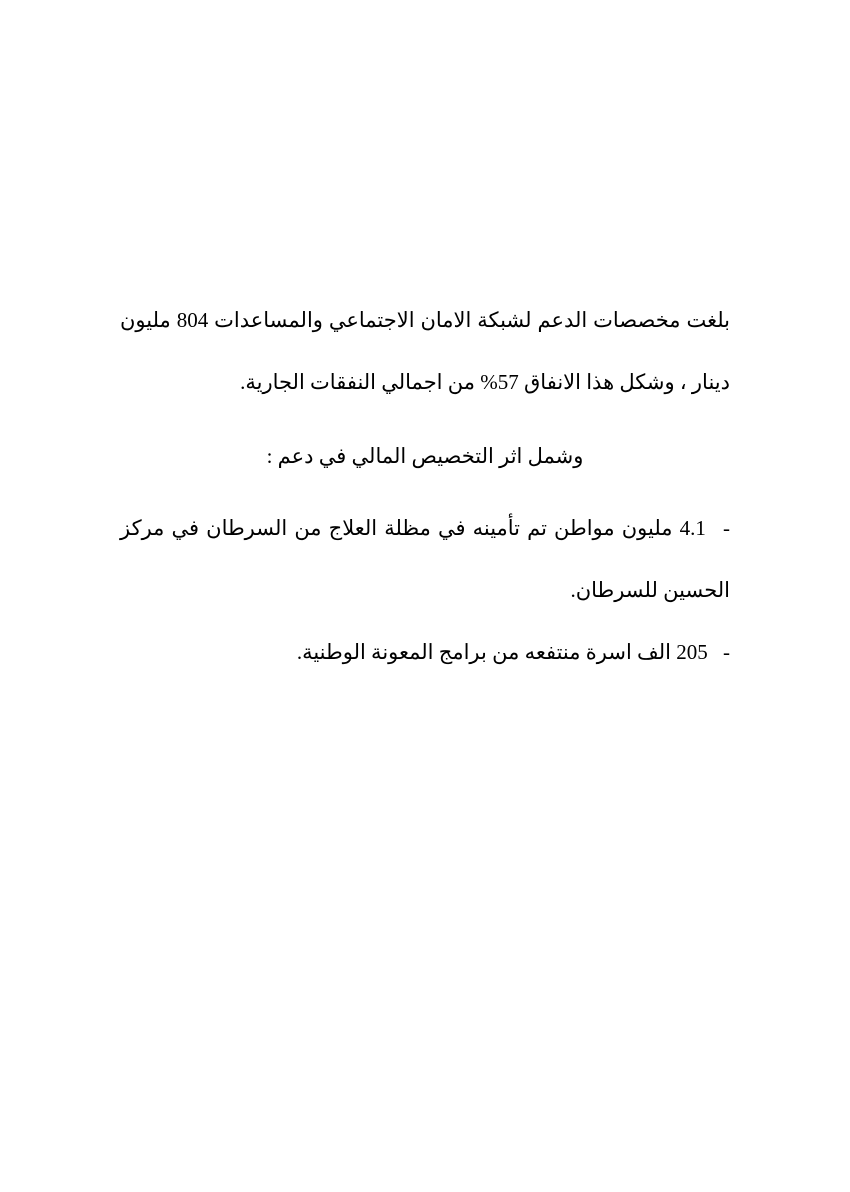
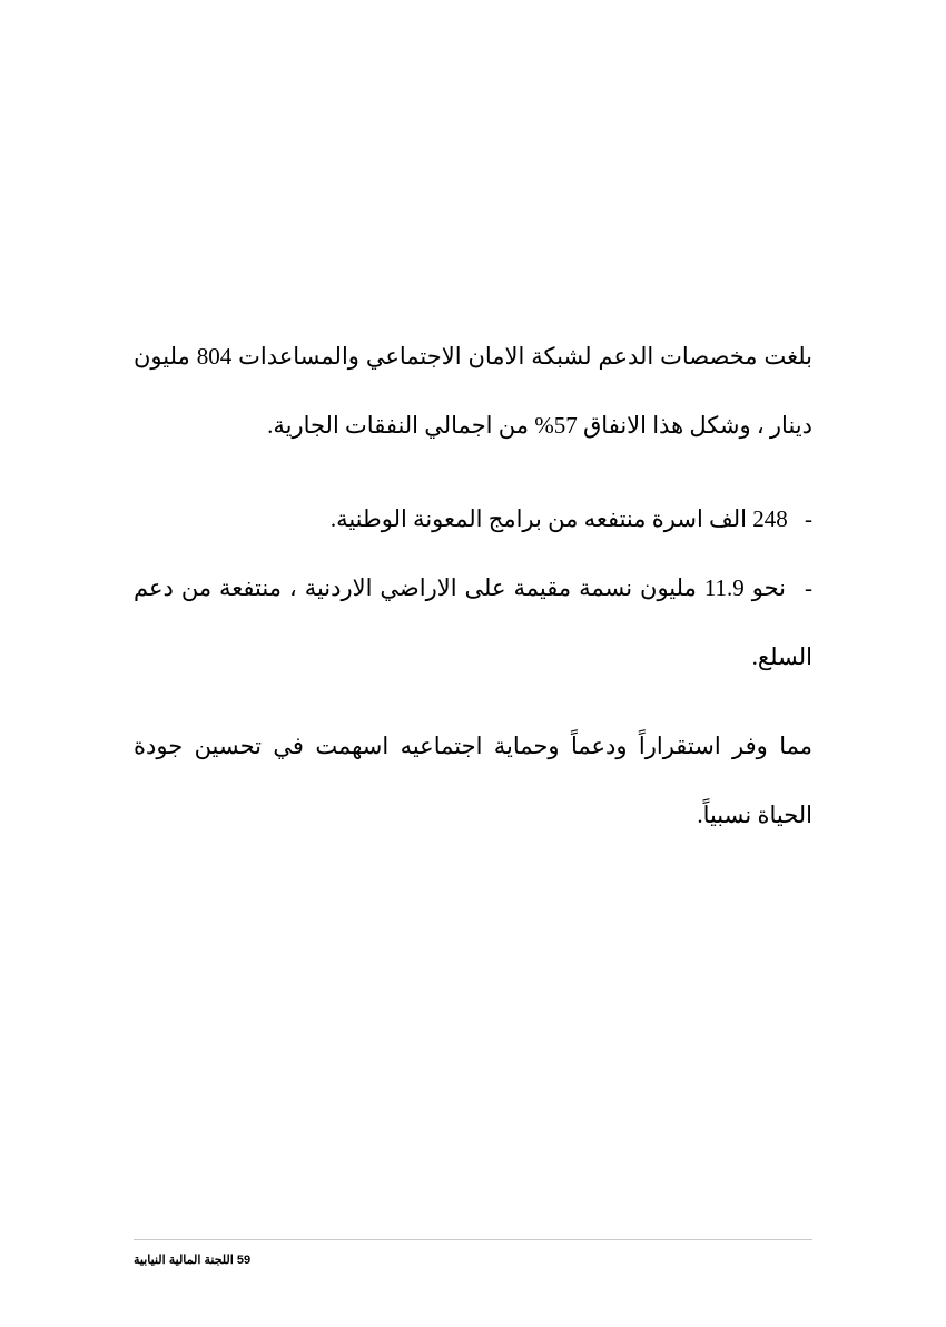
  بلغت مخصصات الدعم لشبكة الامان الاجتماعي والمساعدات 804 مليون دينار ، وشكل هذا الانفاق 57% من اجمالي النفقات الجارية.
- وشمل اثر التخصيص المالي في دعم :
- - 4.1 مليون مواطن تم تأمينه في مظلة العلاج من السرطان في مركز الحسين للسرطان.
- - 205 الف اسرة منتفعه من برامج المعونة الوطنية.
+ - 248 الف اسرة منتفعه من برامج المعونة الوطنية.
+ - نحو 11.9 مليون نسمة مقيمة على الاراضي الاردنية ، منتفعة من دعم السلع.
+ مما وفر استقراراً ودعماً وحماية اجتماعيه اسهمت في تحسين جودة الحياة نسبياً.
+ 59 اللجنة المالية النيابية
